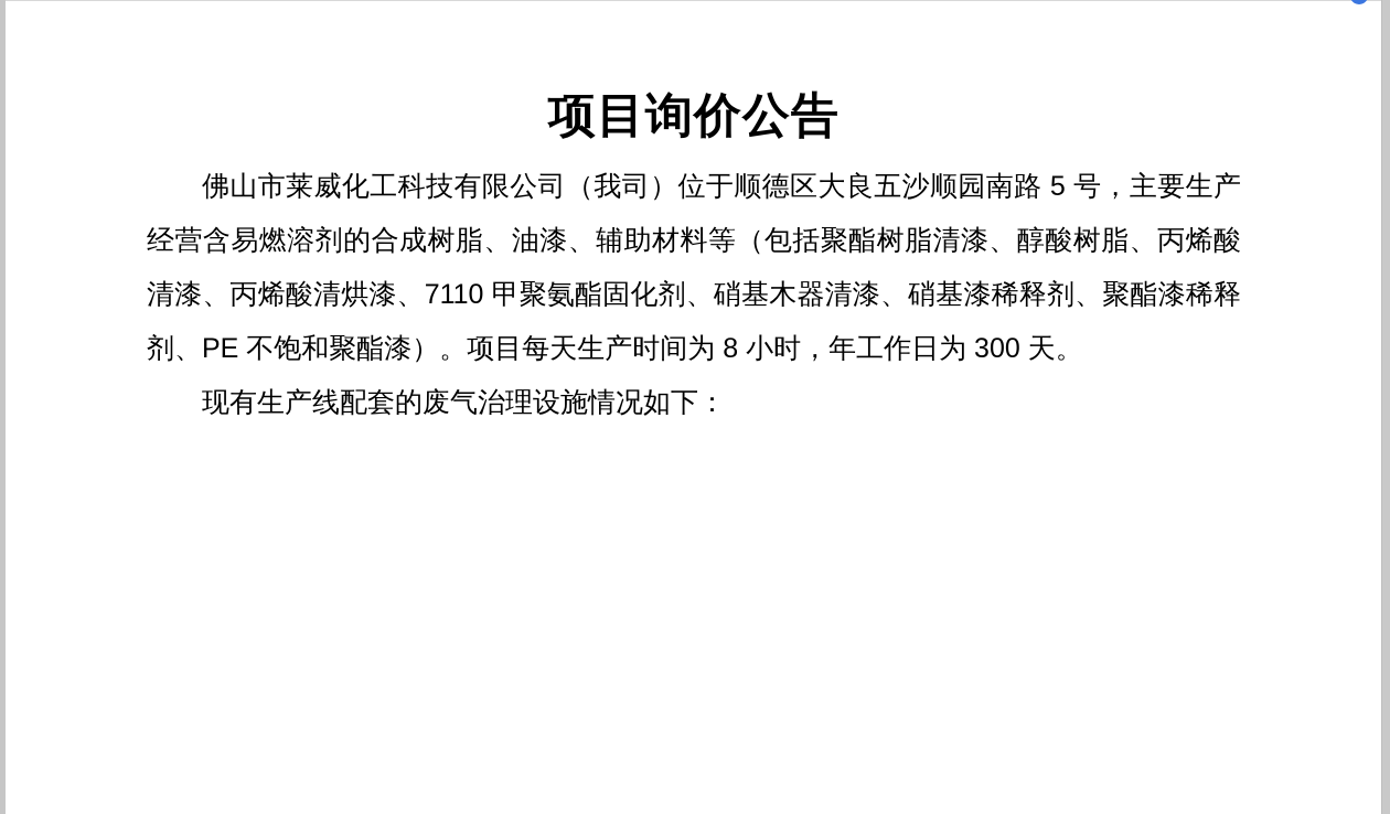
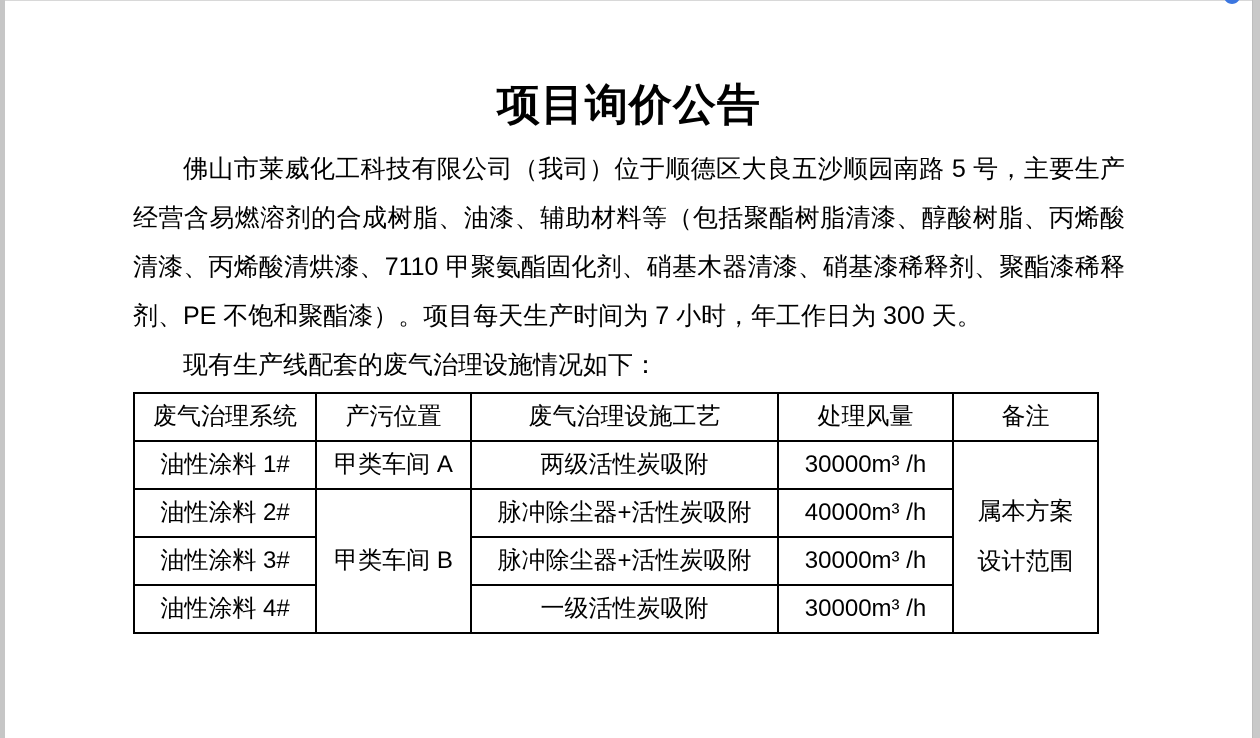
  项目询价公告
- 佛山市莱威化工科技有限公司（我司）位于顺德区大良五沙顺园南路 5 号，主要生产经营含易燃溶剂的合成树脂、油漆、辅助材料等（包括聚酯树脂清漆、醇酸树脂、丙烯酸清漆、丙烯酸清烘漆、7110 甲聚氨酯固化剂、硝基木器清漆、硝基漆稀释剂、聚酯漆稀释剂、PE 不饱和聚酯漆）。项目每天生产时间为 8 小时，年工作日为 300 天。
+ 佛山市莱威化工科技有限公司（我司）位于顺德区大良五沙顺园南路 5 号，主要生产经营含易燃溶剂的合成树脂、油漆、辅助材料等（包括聚酯树脂清漆、醇酸树脂、丙烯酸清漆、丙烯酸清烘漆、7110 甲聚氨酯固化剂、硝基木器清漆、硝基漆稀释剂、聚酯漆稀释剂、PE 不饱和聚酯漆）。项目每天生产时间为 7 小时，年工作日为 300 天。
  现有生产线配套的废气治理设施情况如下：
+ 废气治理系统	产污位置	废气治理设施工艺	处理风量	备注
+ 油性涂料 1#	甲类车间 A	两级活性炭吸附	30000m³ /h	属本方案 设计范围
+ 油性涂料 2#	甲类车间 B	脉冲除尘器+活性炭吸附	40000m³ /h
+ 油性涂料 3#	脉冲除尘器+活性炭吸附	30000m³ /h
+ 油性涂料 4#	一级活性炭吸附	30000m³ /h
